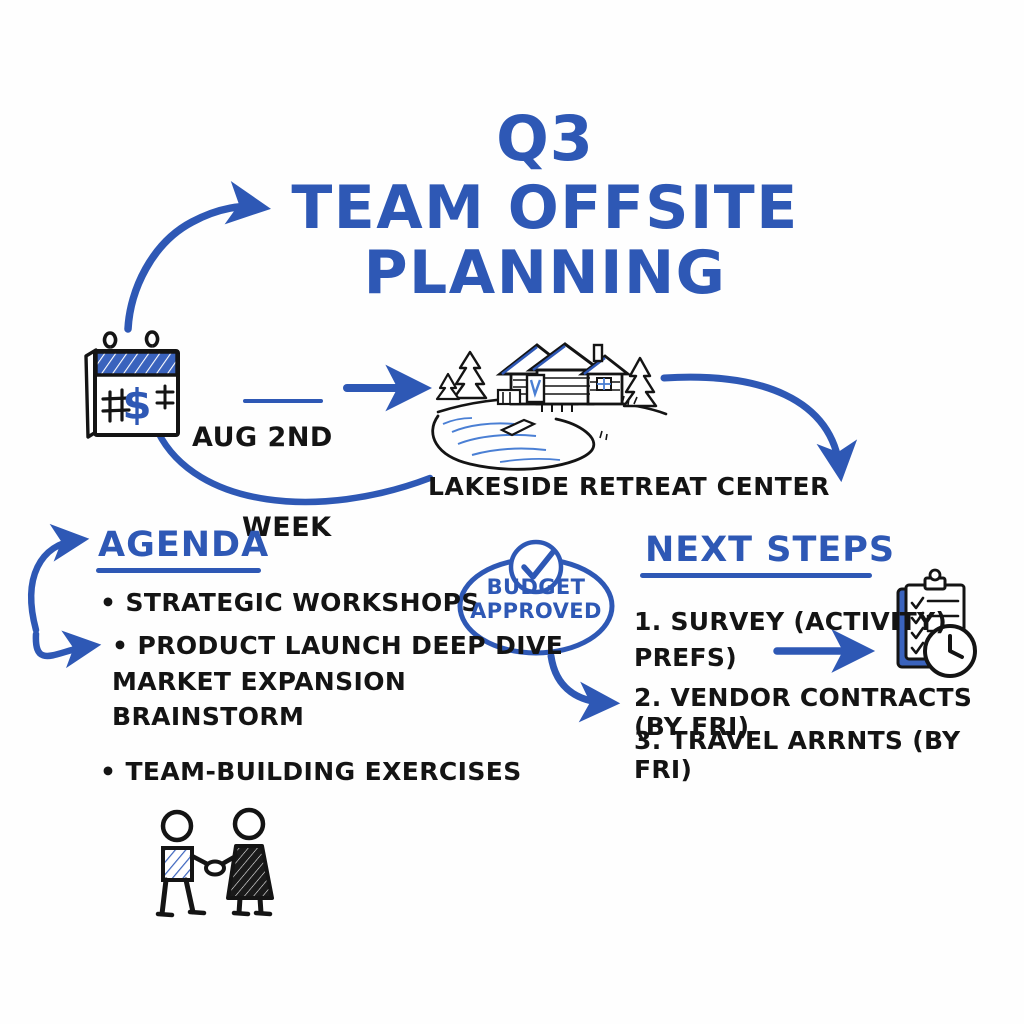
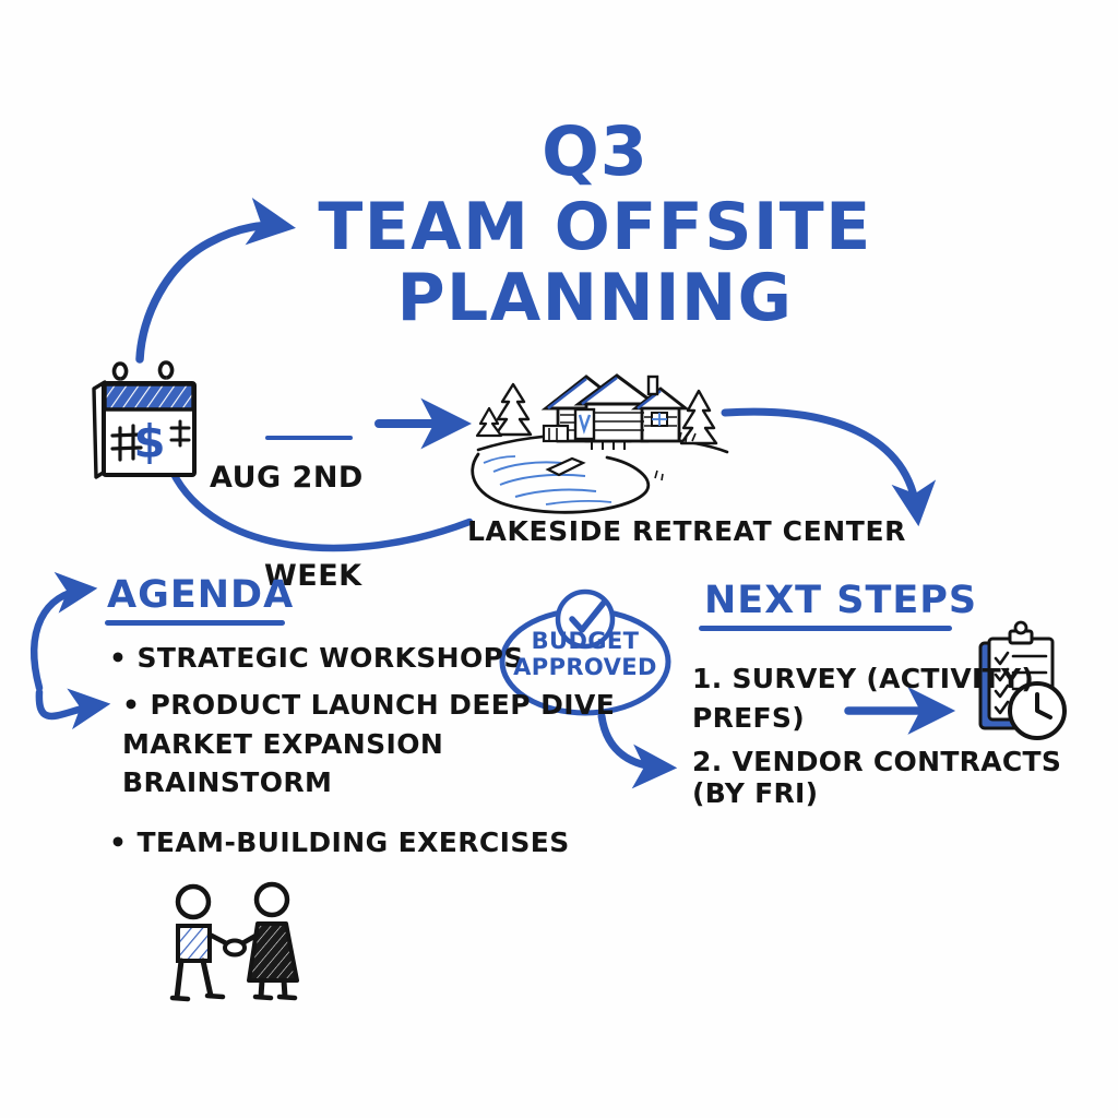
  $
  Q3
  TEAM OFFSITE
  PLANNING
  AUG 2ND
  WEEK
  LAKESIDE RETREAT CENTER
  AGENDA
  • STRATEGIC WORKSHOPS
  • PRODUCT LAUNCH DEEP DIVE
  MARKET EXPANSION
  BRAINSTORM
  • TEAM-BUILDING EXERCISES
  BUDGET
  APPROVED
  NEXT STEPS
  1. SURVEY (ACTIVITY)
  PREFS)
  2. VENDOR CONTRACTS (BY FRI)
- 3. TRAVEL ARRNTS (BY FRI)
